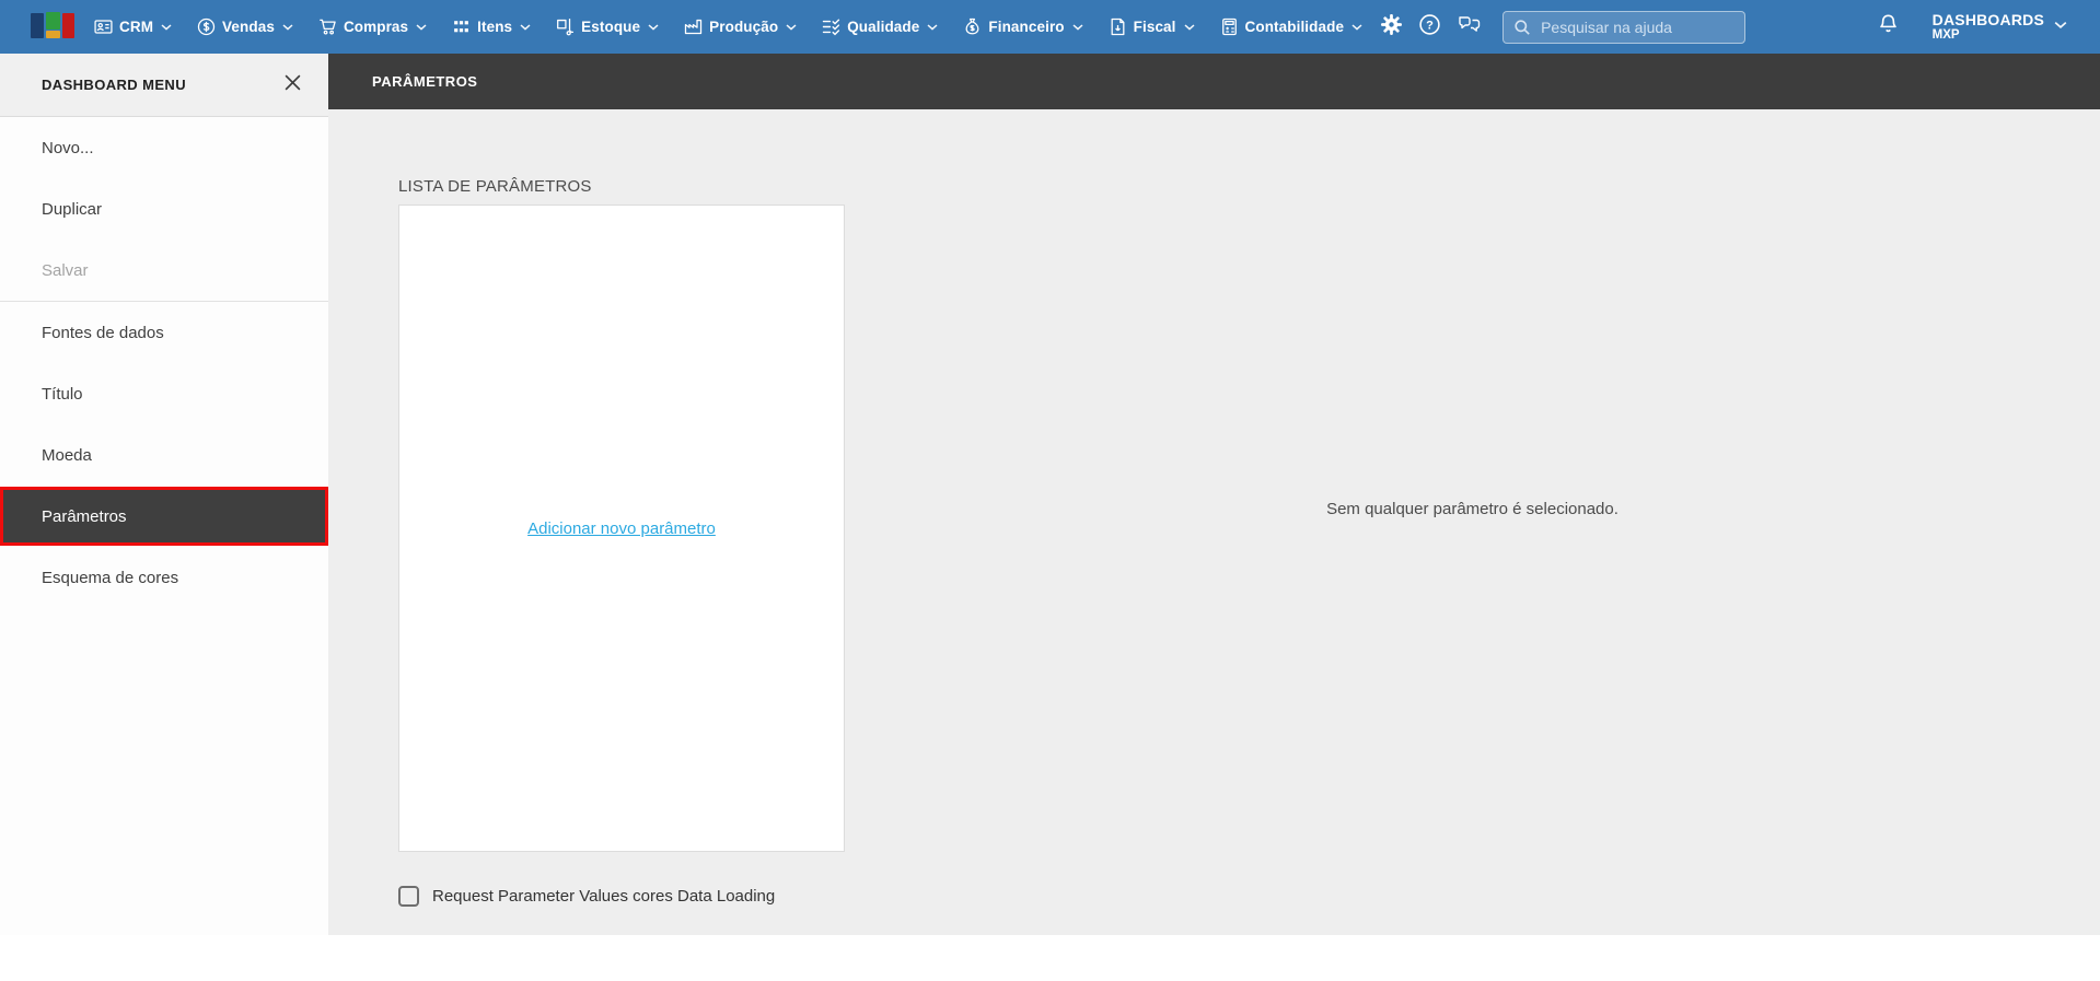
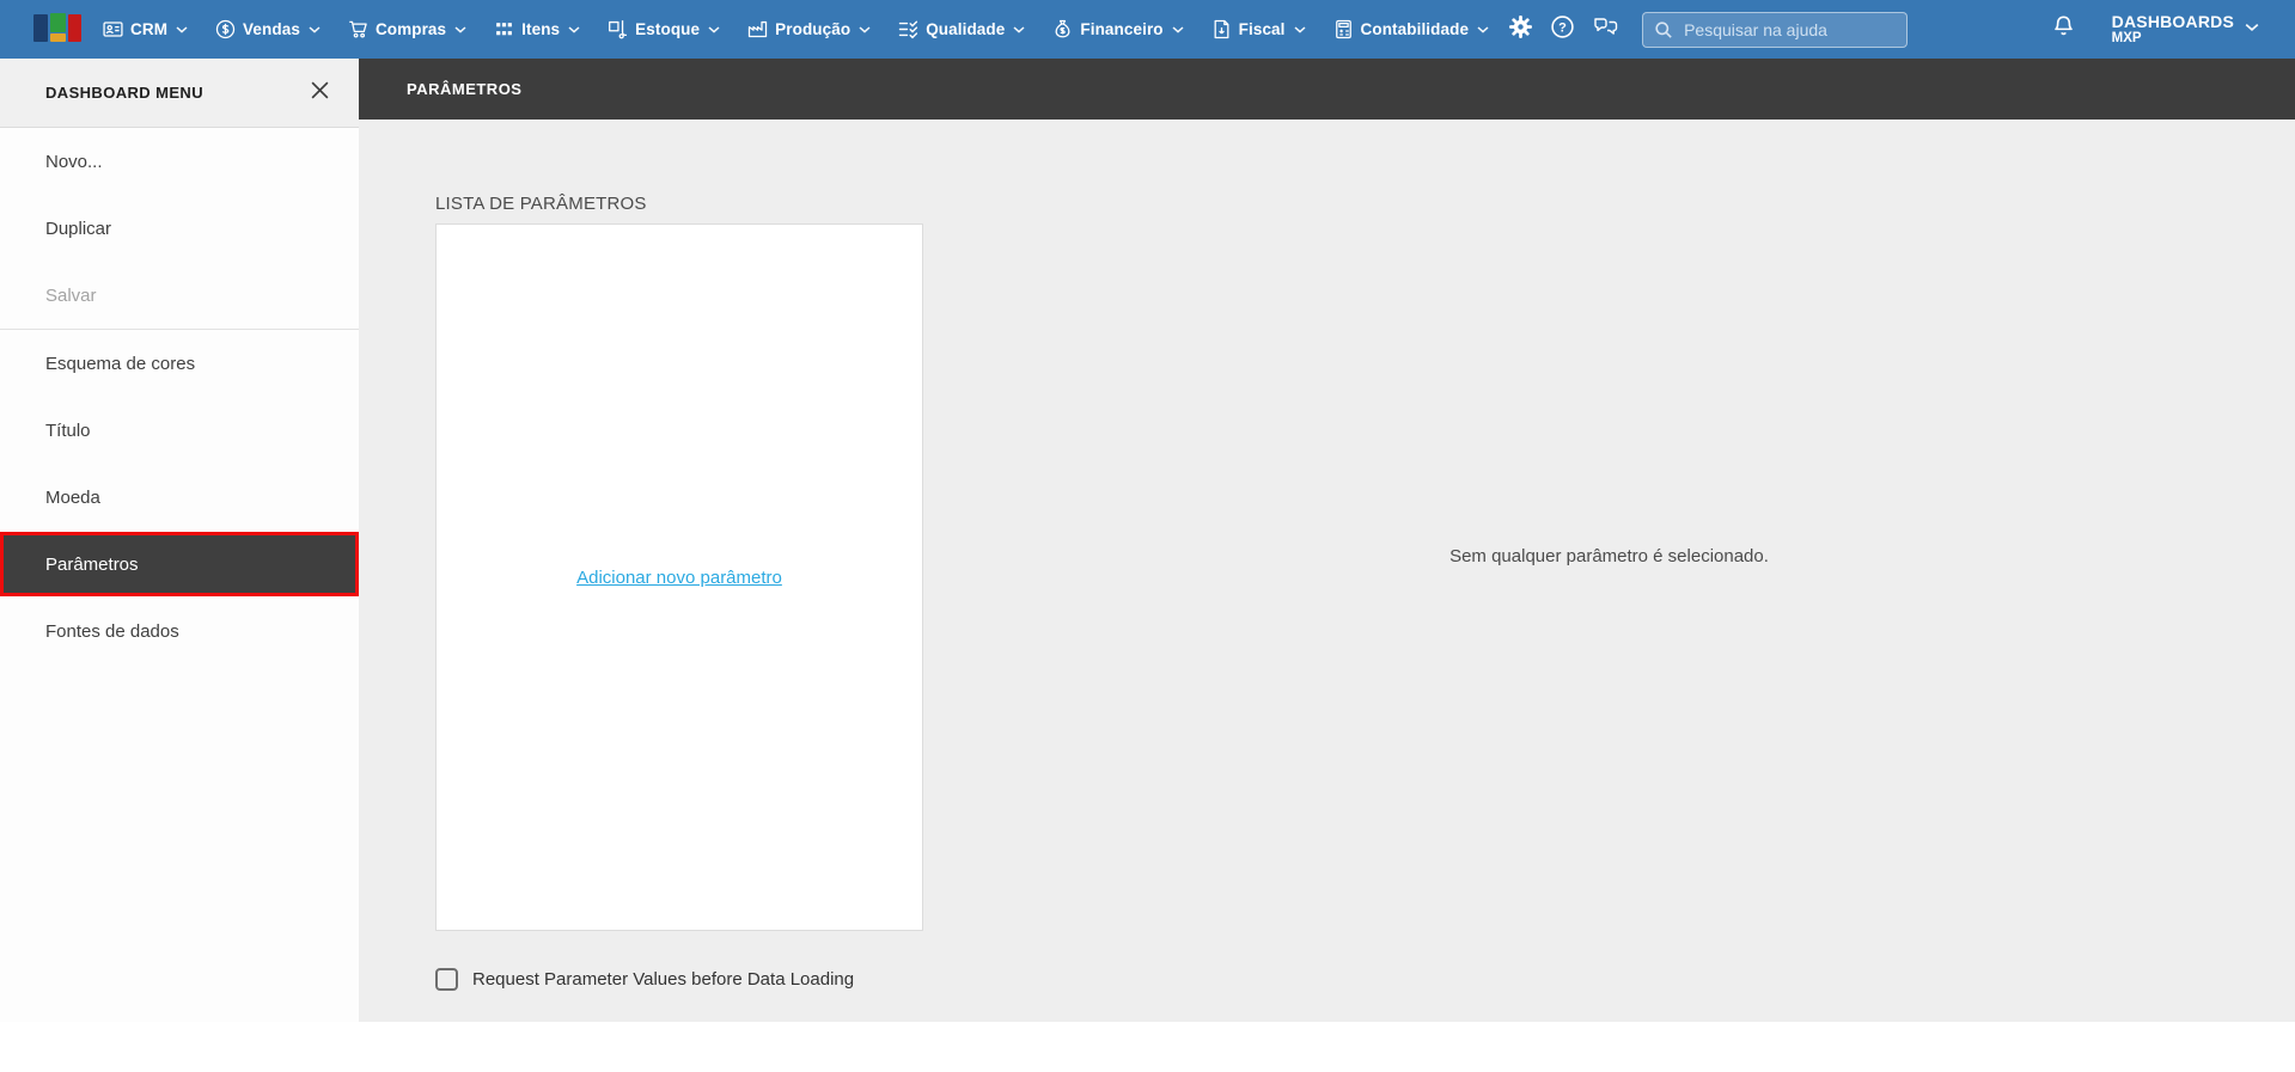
  CRM
  Vendas
  Compras
  Itens
  Estoque
  Produção
  Qualidade
  Financeiro
  Fiscal
  Contabilidade
  ?
  Pesquisar na ajuda
  DASHBOARDS
  MXP
  DASHBOARD MENU
  Novo...
  Duplicar
  Salvar
- Fontes de dados
+ Esquema de cores
  Título
  Moeda
  Parâmetros
- Esquema de cores
+ Fontes de dados
  PARÂMETROS
  LISTA DE PARÂMETROS
  Adicionar novo parâmetro
  Sem qualquer parâmetro é selecionado.
- Request Parameter Values cores Data Loading
+ Request Parameter Values before Data Loading
